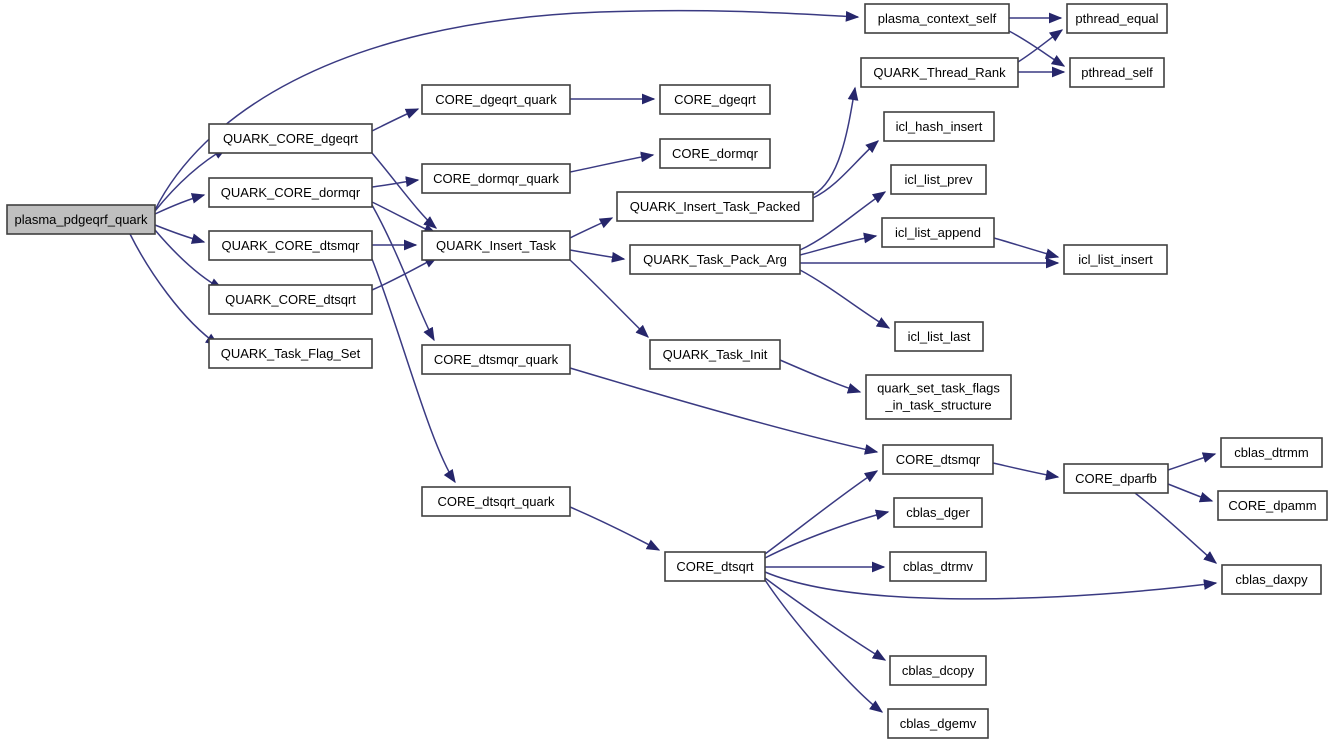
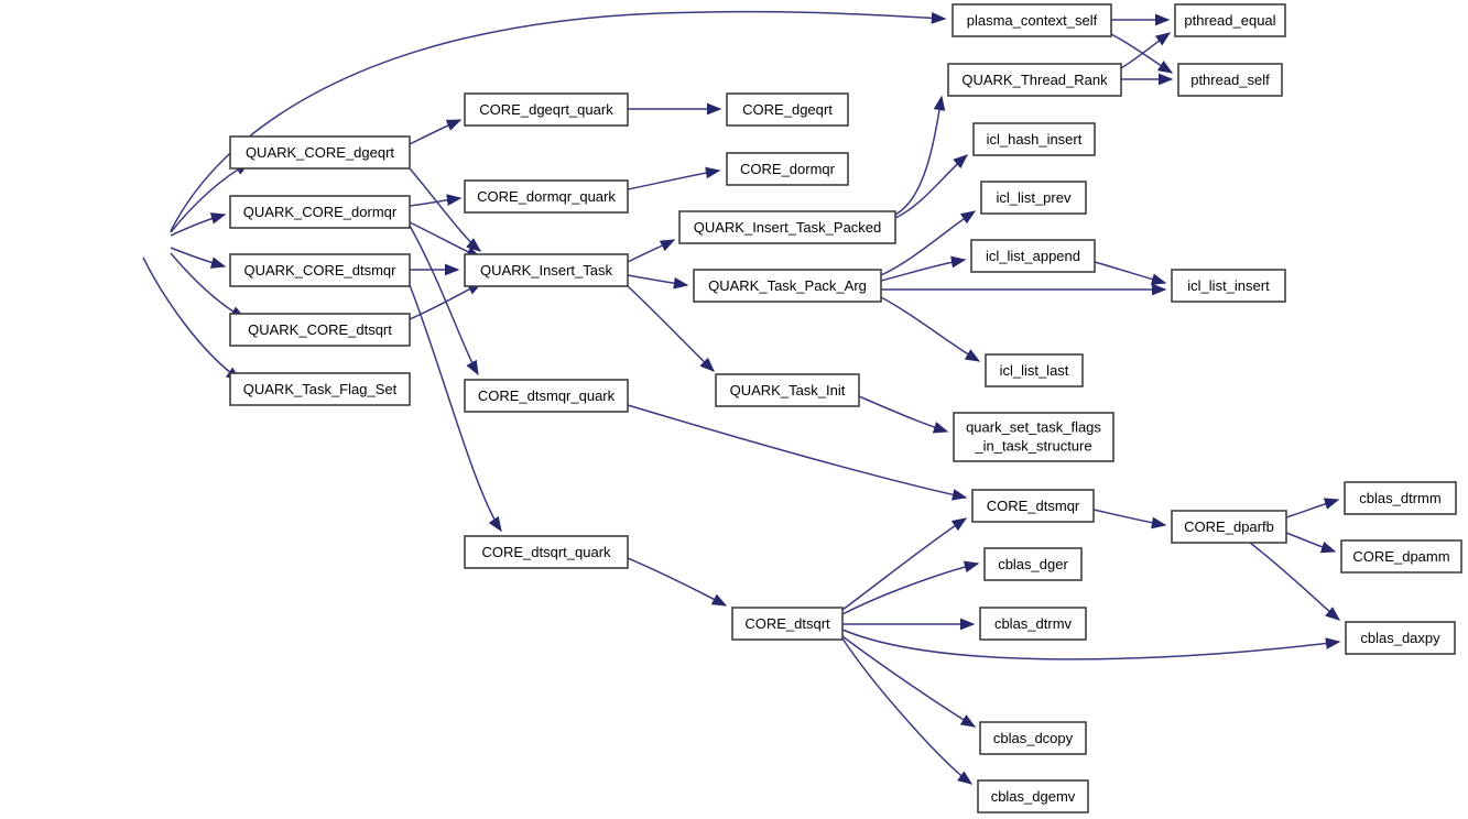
- plasma_pdgeqrf_quark
  QUARK_CORE_dgeqrt
  QUARK_CORE_dormqr
  QUARK_CORE_dtsmqr
  QUARK_CORE_dtsqrt
  QUARK_Task_Flag_Set
  CORE_dgeqrt_quark
  CORE_dormqr_quark
  QUARK_Insert_Task
  CORE_dtsmqr_quark
  CORE_dtsqrt_quark
  CORE_dgeqrt
  CORE_dormqr
  QUARK_Insert_Task_Packed
  QUARK_Task_Pack_Arg
  QUARK_Task_Init
  CORE_dtsqrt
  plasma_context_self
  QUARK_Thread_Rank
  icl_hash_insert
  icl_list_prev
  icl_list_append
  icl_list_last
  quark_set_task_flags
  _in_task_structure
  CORE_dtsmqr
  cblas_dger
  cblas_dtrmv
  cblas_dcopy
  cblas_dgemv
  icl_list_insert
  CORE_dparfb
  pthread_equal
  pthread_self
  cblas_dtrmm
  CORE_dpamm
  cblas_daxpy
